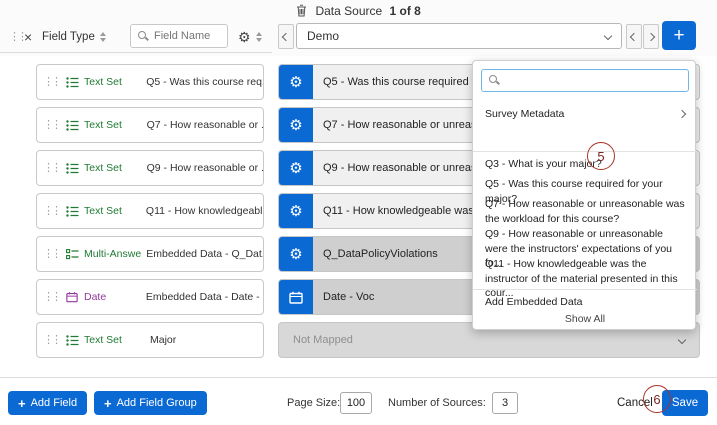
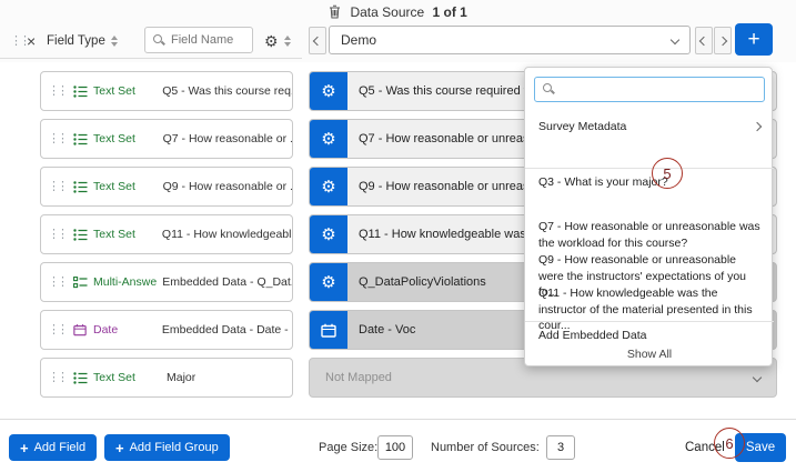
- Data Source 1 of 8
+ Data Source 1 of 1
  ⋮⋮
  ×
  Field Type
  Field Name
  ⚙
  Demo
  +
  ⋮⋮
  Text Set
  Q5 - Was this course req
  ⋮⋮
  Text Set
  Q7 - How reasonable or .
  ⋮⋮
  Text Set
  Q9 - How reasonable or .
  ⋮⋮
  Text Set
  Q11 - How knowledgeabl
  ⋮⋮
  Multi-Answe
  Embedded Data - Q_Dat
  ⋮⋮
  Date
  Embedded Data - Date -
  ⋮⋮
  Text Set
  Major
  ⚙
  Q5 - Was this course required
  ⚙
  Q7 - How reasonable or unrea
  ⚙
  Q9 - How reasonable or unrea
  ⚙
  ⚙
  Q_DataPolicyViolations
  Date - Voc
  Not Mapped
  Survey Metadata
  Q3 - What is your major?
- Q5 - Was this course required for your major?
  Q7 - How reasonable or unreasonable was the workload for this course?
  Q9 - How reasonable or unreasonable were the instructors' expectations of you fo...
  Q11 - How knowledgeable was the instructor of the material presented in this cour...
  Add Embedded Data
  Show All
  +
  Add Field
  +
  Add Field Group
  Page Size:
  100
  Number of Sources:
  3
  Cancel
  Save
  5
  6
